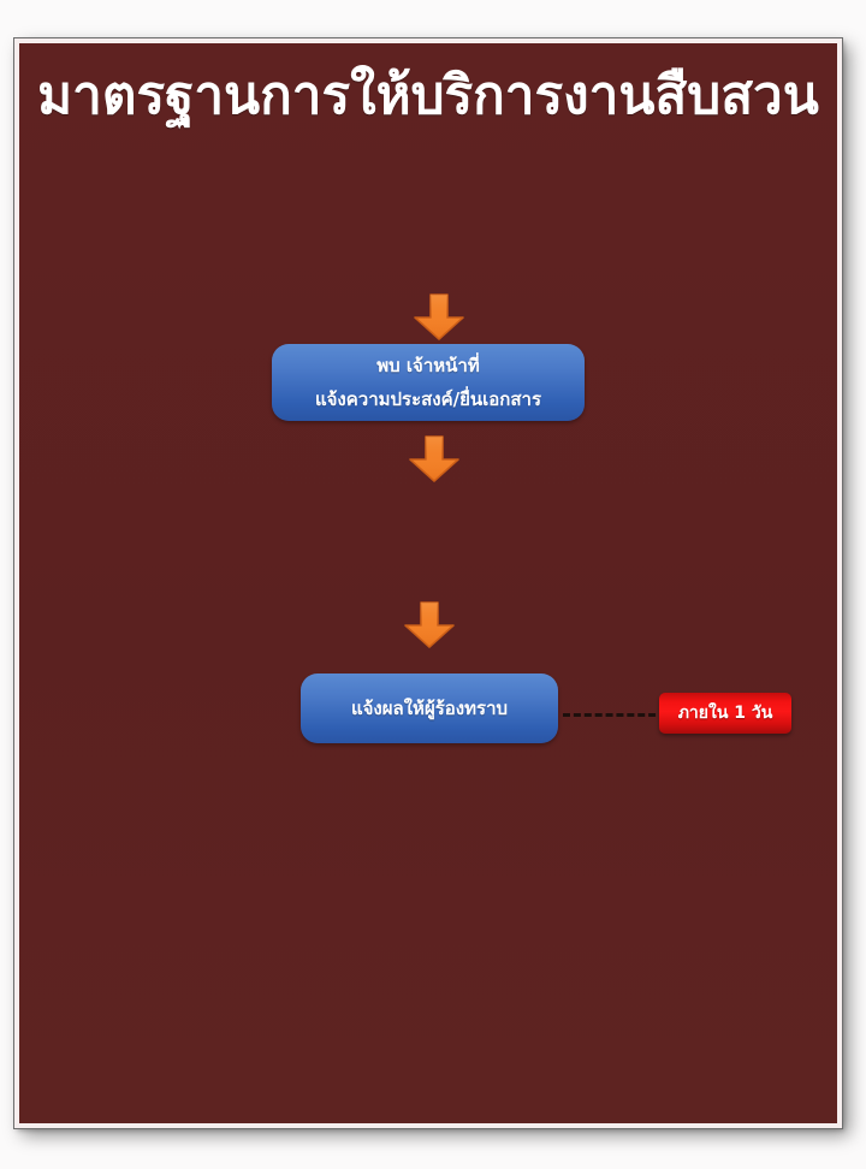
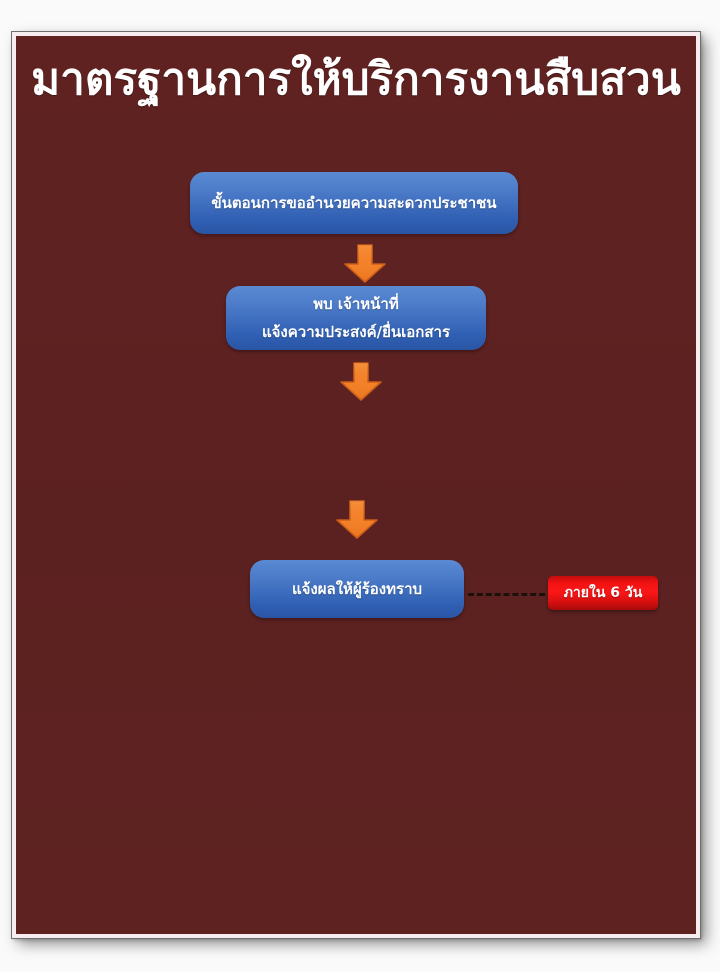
  มาตรฐานการให้บริการงานสืบสวน
+ ขั้นตอนการขออำนวยความสะดวกประชาชน
  พบ เจ้าหน้าที่
  แจ้งความประสงค์/ยื่นเอกสาร
  แจ้งผลให้ผู้ร้องทราบ
- ภายใน 1 วัน
+ ภายใน 6 วัน
